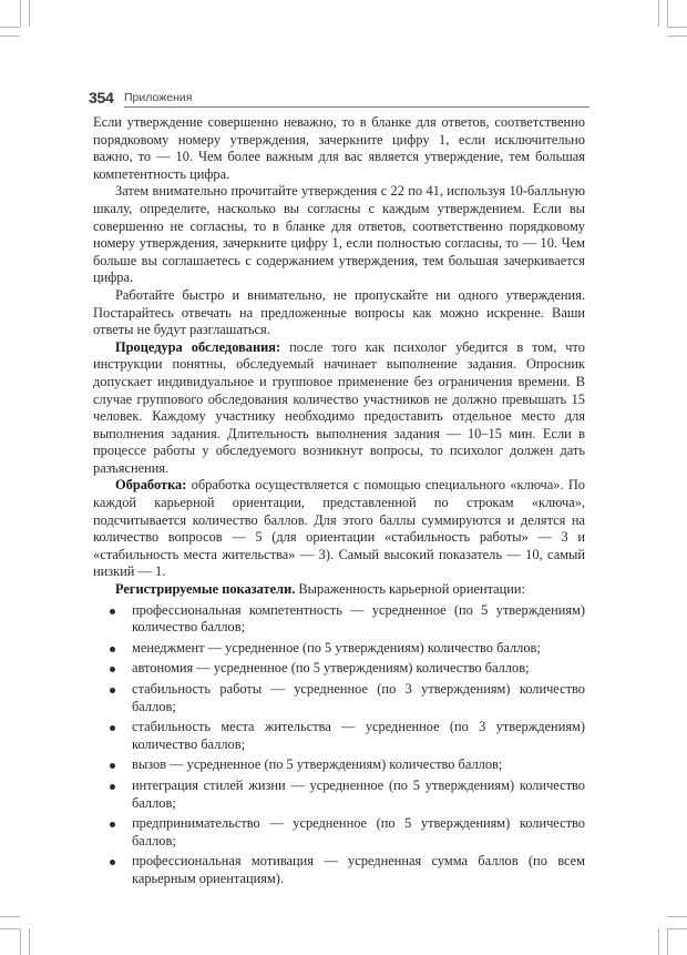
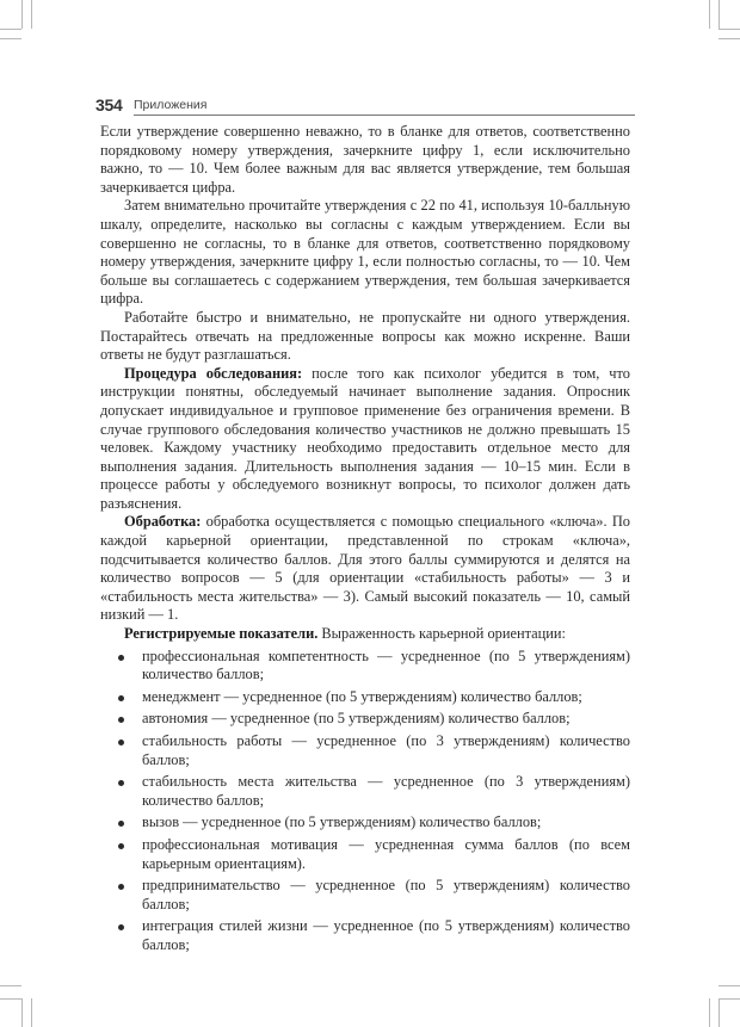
  354
  Приложения
- Если утверждение совершенно неважно, то в бланке для ответов, соответственно порядковому номеру утверждения, зачеркните цифру 1, если исключительно важно, то — 10. Чем более важным для вас является утверждение, тем большая компетентность цифра.
+ Если утверждение совершенно неважно, то в бланке для ответов, соответственно порядковому номеру утверждения, зачеркните цифру 1, если исключительно важно, то — 10. Чем более важным для вас является утверждение, тем большая зачеркивается цифра.
  Затем внимательно прочитайте утверждения с 22 по 41, используя 10-балльную шкалу, определите, насколько вы согласны с каждым утверждением. Если вы совершенно не согласны, то в бланке для ответов, соответственно порядковому номеру утверждения, зачеркните цифру 1, если полностью согласны, то — 10. Чем больше вы соглашаетесь с содержанием утверждения, тем большая зачеркивается цифра.
  Работайте быстро и внимательно, не пропускайте ни одного утверждения. Постарайтесь отвечать на предложенные вопросы как можно искренне. Ваши ответы не будут разглашаться.
  Процедура обследования: после того как психолог убедится в том, что инструкции понятны, обследуемый начинает выполнение задания. Опросник допускает индивидуальное и групповое применение без ограничения времени. В случае группового обследования количество участников не должно превышать 15 человек. Каждому участнику необходимо предоставить отдельное место для выполнения задания. Длительность выполнения задания — 10–15 мин. Если в процессе работы у обследуемого возникнут вопросы, то психолог должен дать разъяснения.
  Обработка: обработка осуществляется с помощью специального «ключа». По каждой карьерной ориентации, представленной по строкам «ключа», подсчитывается количество баллов. Для этого баллы суммируются и делятся на количество вопросов — 5 (для ориентации «стабильность работы» — 3 и «стабильность места жительства» — 3). Самый высокий показатель — 10, самый низкий — 1.
  Регистрируемые показатели. Выраженность карьерной ориентации:
  профессиональная компетентность — усредненное (по 5 утверждениям) количество баллов;
  менеджмент — усредненное (по 5 утверждениям) количество баллов;
  автономия — усредненное (по 5 утверждениям) количество баллов;
  стабильность работы — усредненное (по 3 утверждениям) количество баллов;
  стабильность места жительства — усредненное (по 3 утверждениям) количество баллов;
  вызов — усредненное (по 5 утверждениям) количество баллов;
- интеграция стилей жизни — усредненное (по 5 утверждениям) количество баллов;
+ профессиональная мотивация — усредненная сумма баллов (по всем карьерным ориентациям).
  предпринимательство — усредненное (по 5 утверждениям) количество баллов;
- профессиональная мотивация — усредненная сумма баллов (по всем карьерным ориентациям).
+ интеграция стилей жизни — усредненное (по 5 утверждениям) количество баллов;
